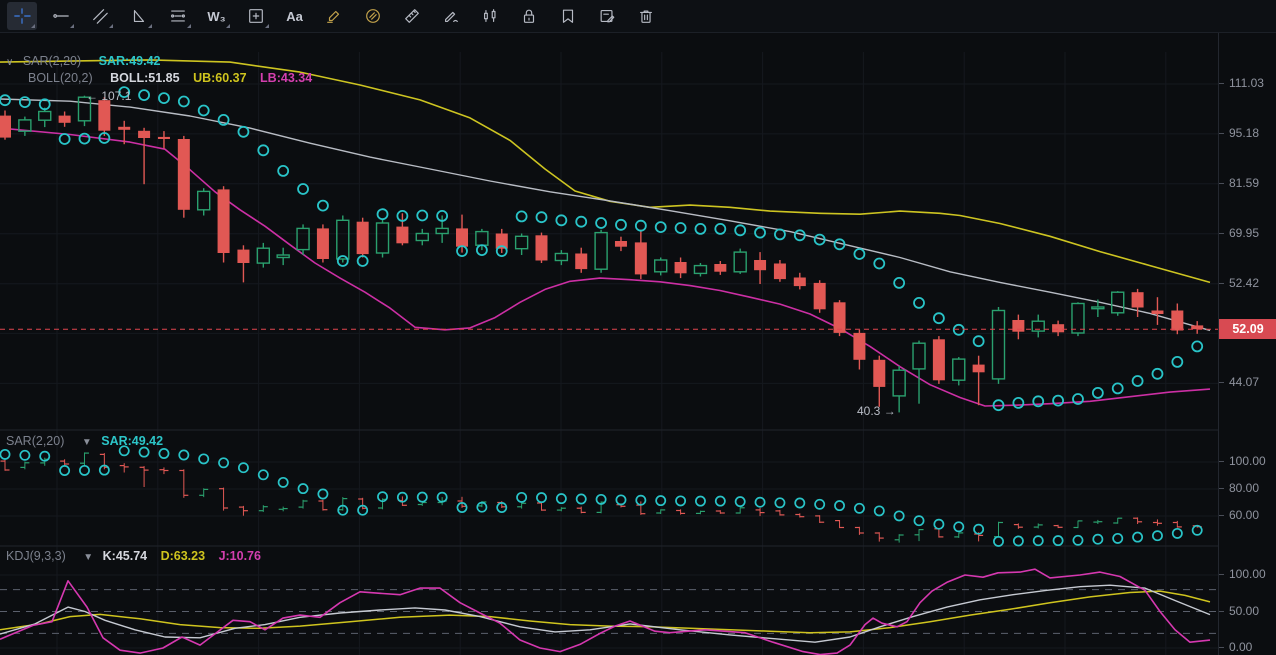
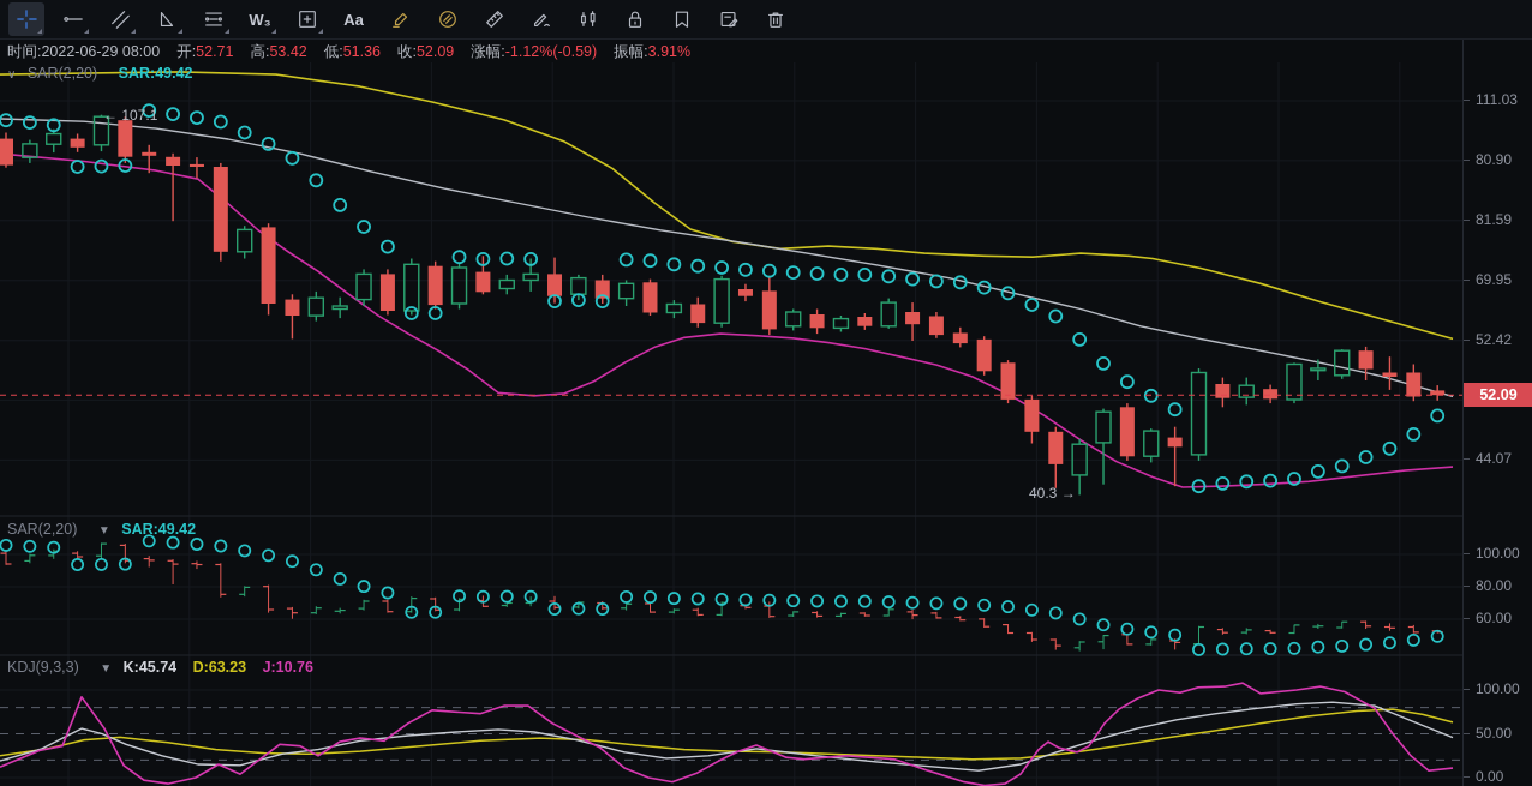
  W₃
  Aa
+ 时间:2022-06-29 08:00
+ 开:52.71
+ 高:53.42
+ 低:51.36
+ 收:52.09
+ 涨幅:-1.12%(-0.59)
+ 振幅:3.91%
  ← 107.1
  40.3 →
  ∨ SAR(2,20) SAR:49.42
- BOLL(20,2) BOLL:51.85 UB:60.37 LB:43.34
  SAR(2,20) ▼ SAR:49.42
  KDJ(9,3,3) ▼ K:45.74 D:63.23 J:10.76
  52.09
  111.03
- 95.18
+ 80.90
  81.59
  69.95
  52.42
  44.07
  100.00
  80.00
  60.00
  100.00
  50.00
  0.00
